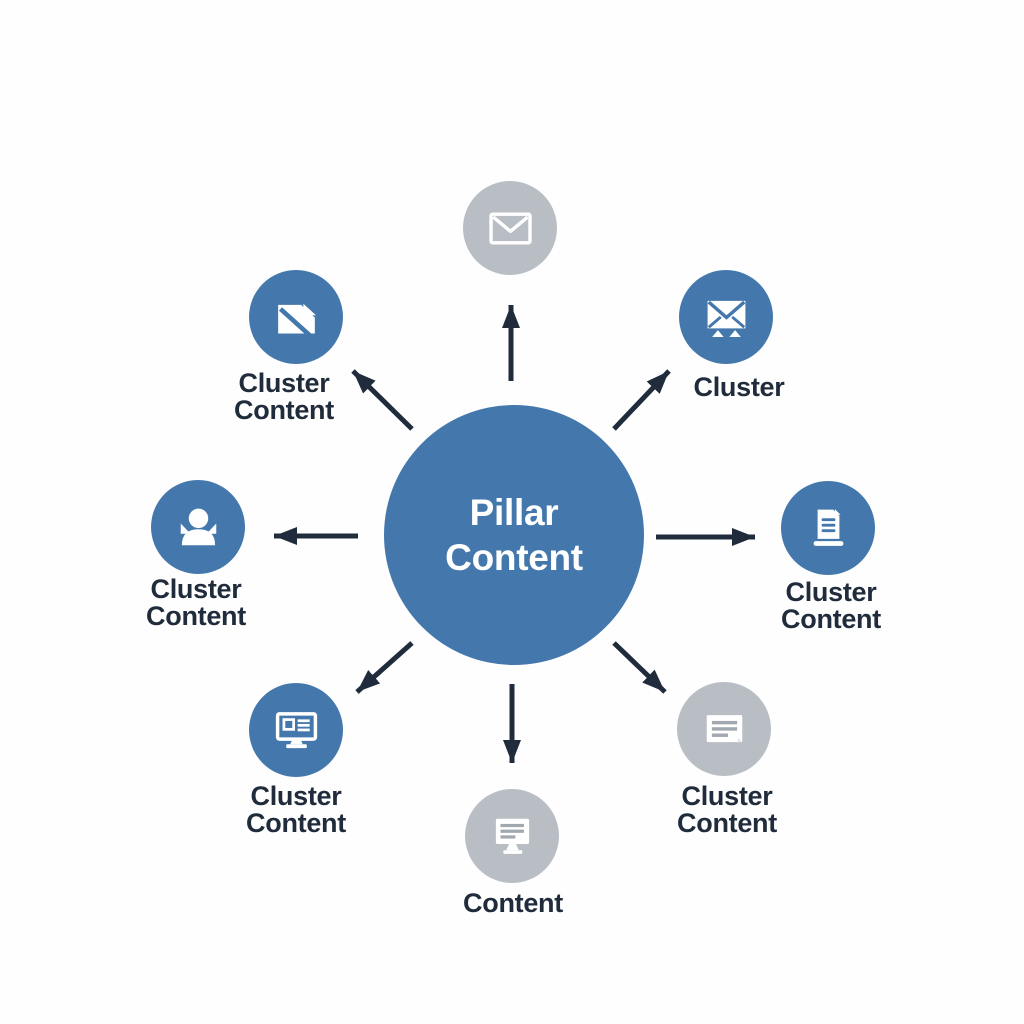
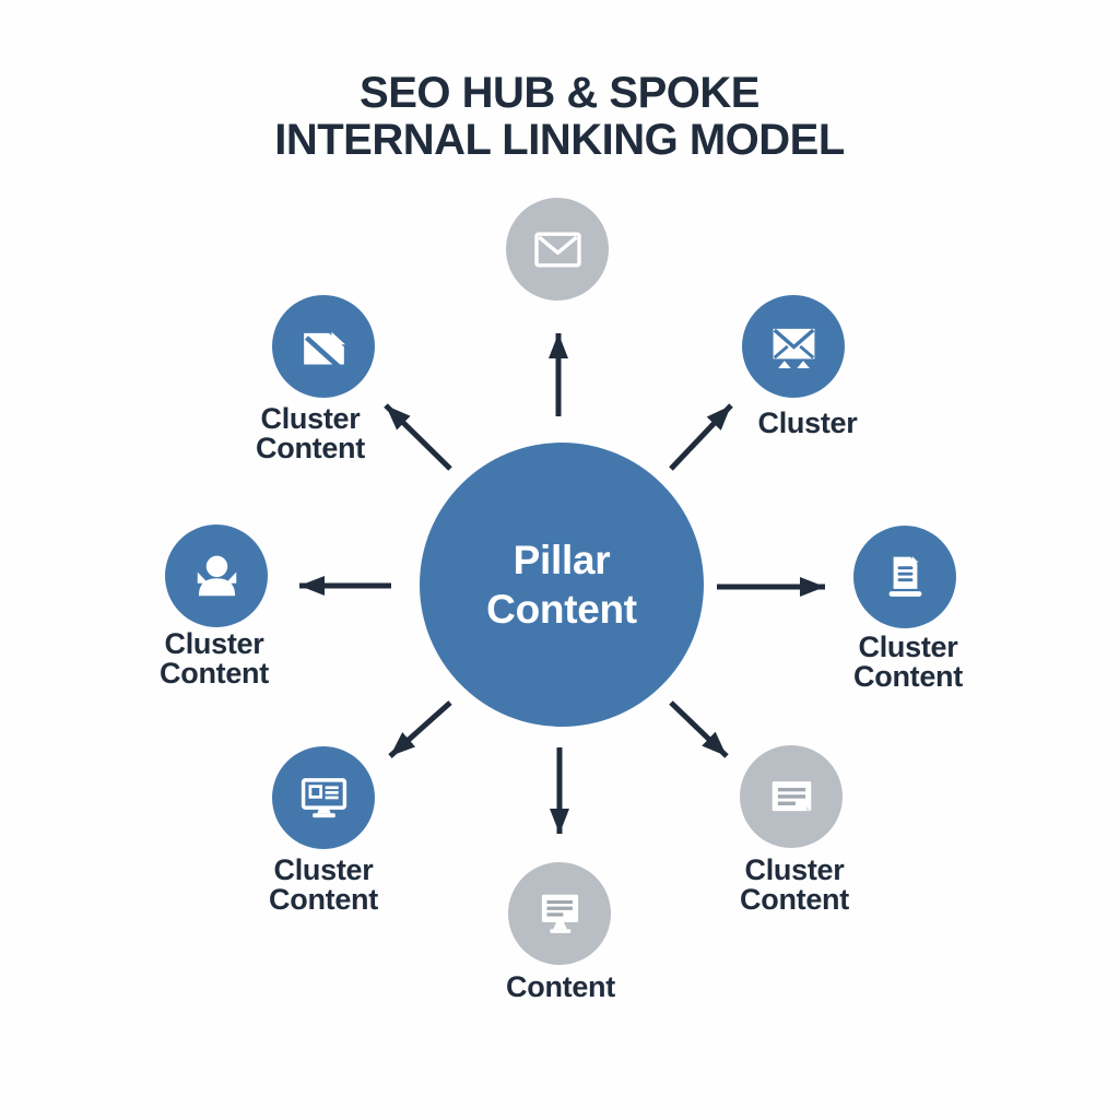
+ SEO HUB & SPOKE
+ INTERNAL LINKING MODEL
  Pillar
  Content
  Cluster
  Content
  Cluster
  Cluster
  Content
  Cluster
  Content
  Cluster
  Content
  Cluster
  Content
  Content
